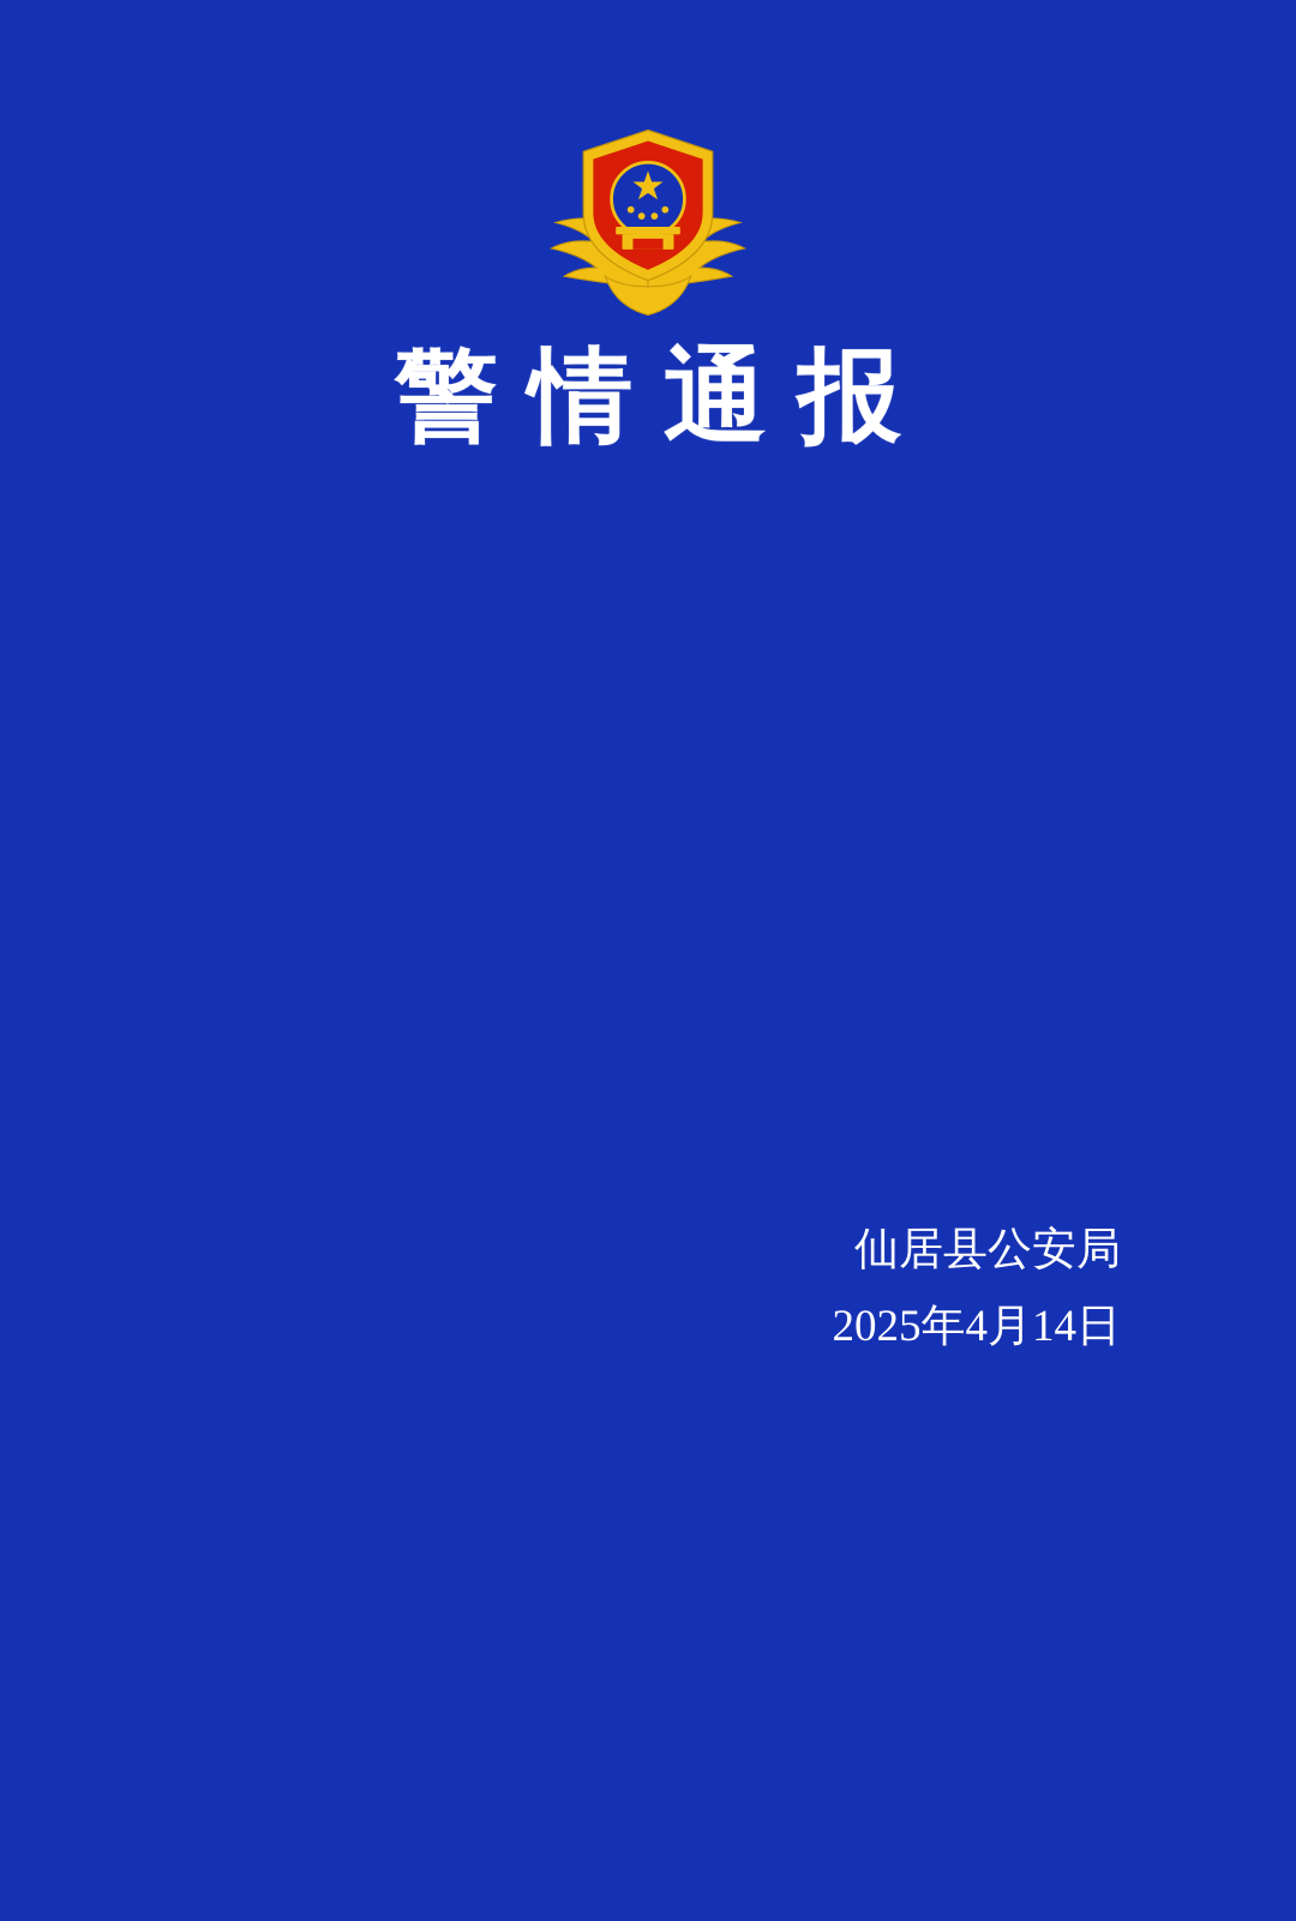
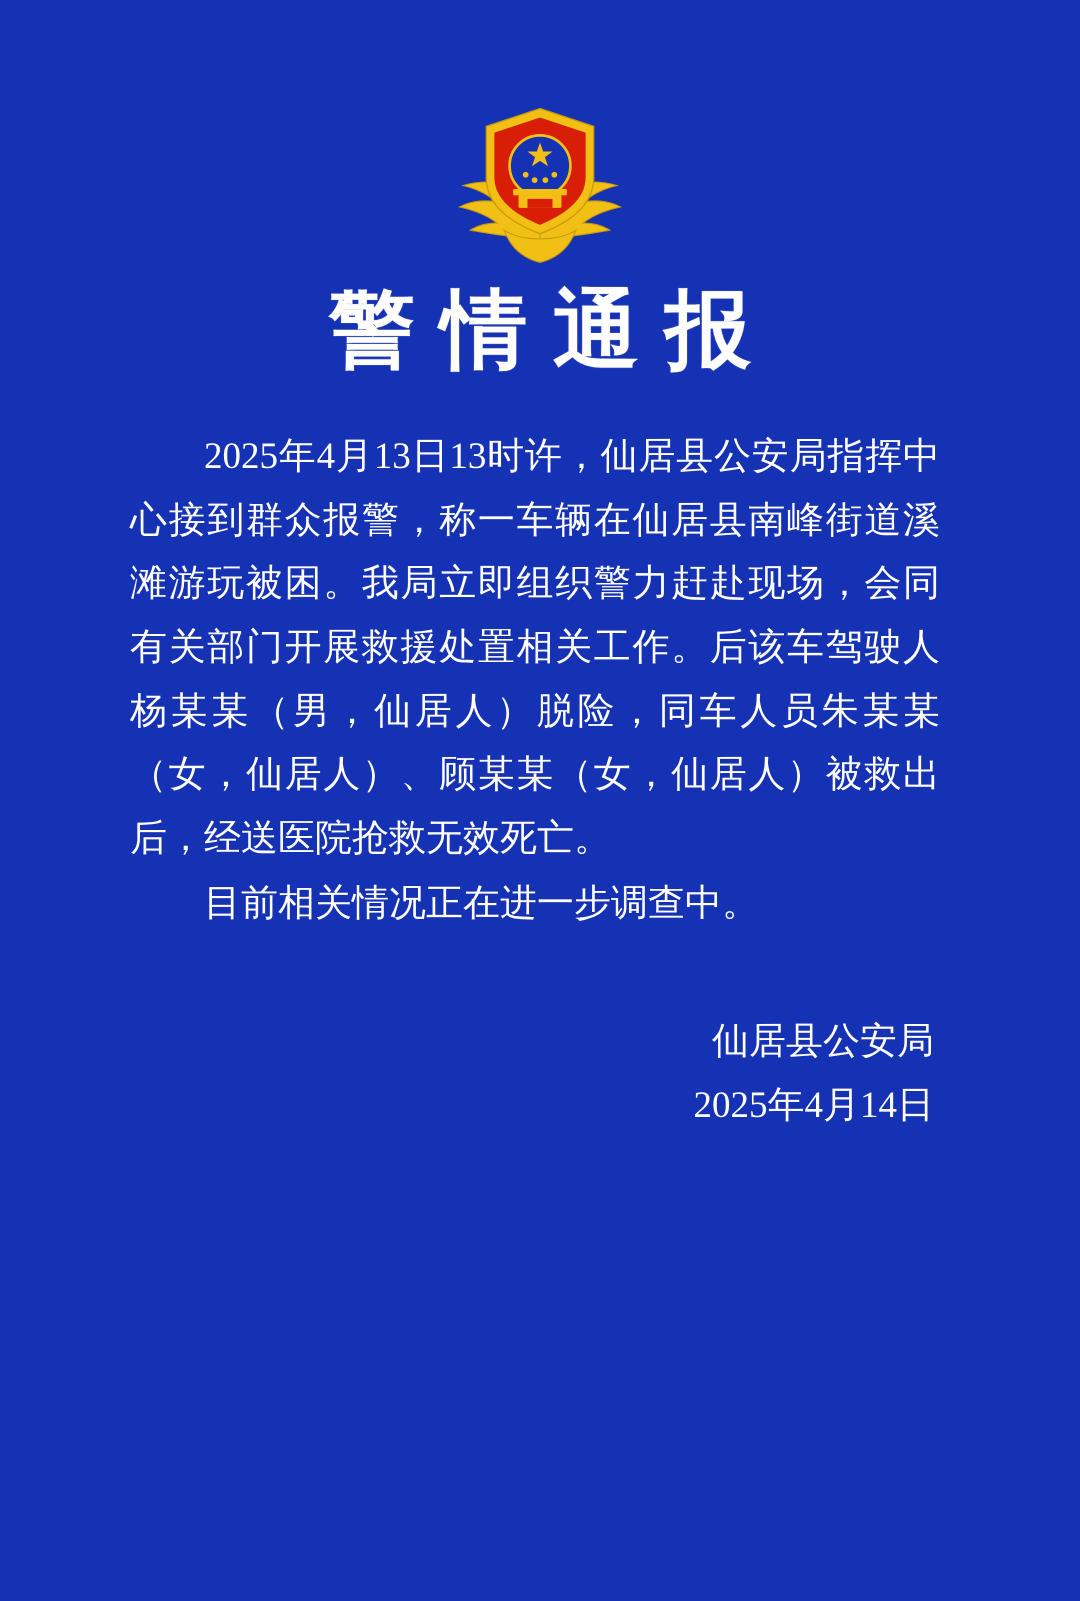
  警情通报
+ 2025年4月13日13时许，仙居县公安局指挥中心接到群众报警，称一车辆在仙居县南峰街道溪滩游玩被困。我局立即组织警力赶赴现场，会同有关部门开展救援处置相关工作。后该车驾驶人杨某某（男，仙居人）脱险，同车人员朱某某（女，仙居人）、顾某某（女，仙居人）被救出后，经送医院抢救无效死亡。
+ 目前相关情况正在进一步调查中。
  仙居县公安局
  2025年4月14日
